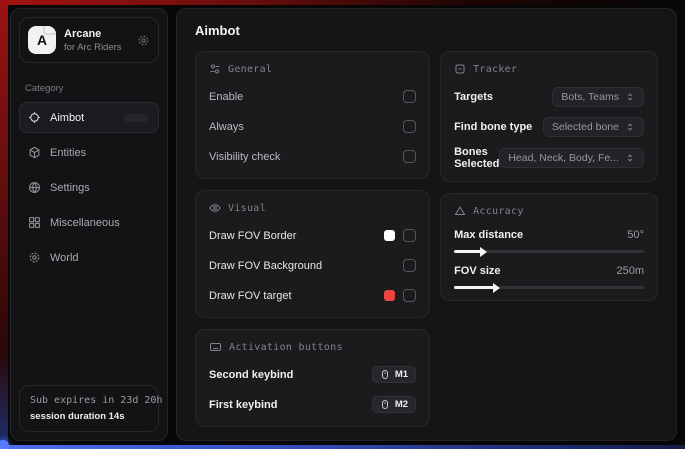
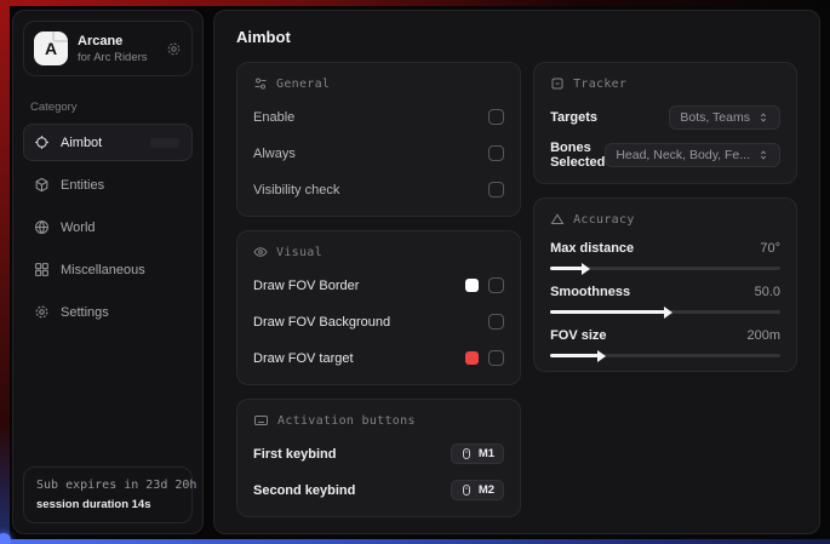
  A
  Arcane
  for Arc Riders
  Category
  Aimbot
  Entities
- Settings
+ World
  Miscellaneous
- World
+ Settings
  Sub expires in 23d 20h
  session duration 14s
  Aimbot
  General
  Enable
  Always
  Visibility check
  Visual
  Draw FOV Border
  Draw FOV Background
  Draw FOV target
  Activation buttons
- Second keybind
+ First keybind
  M1
- First keybind
+ Second keybind
  M2
  Tracker
  Targets
  Bots, Teams
- Find bone type
- Selected bone
  Bones Selected
  Head, Neck, Body, Fe...
  Accuracy
  Max distance
- 50°
+ 70°
+ Smoothness
+ 50.0
  FOV size
- 250m
+ 200m
